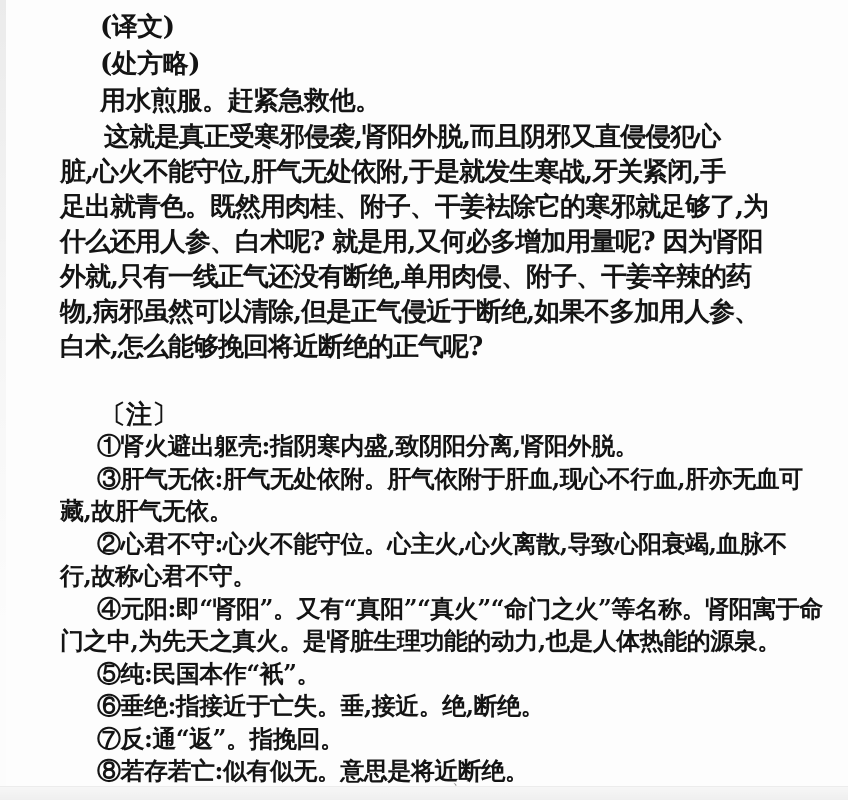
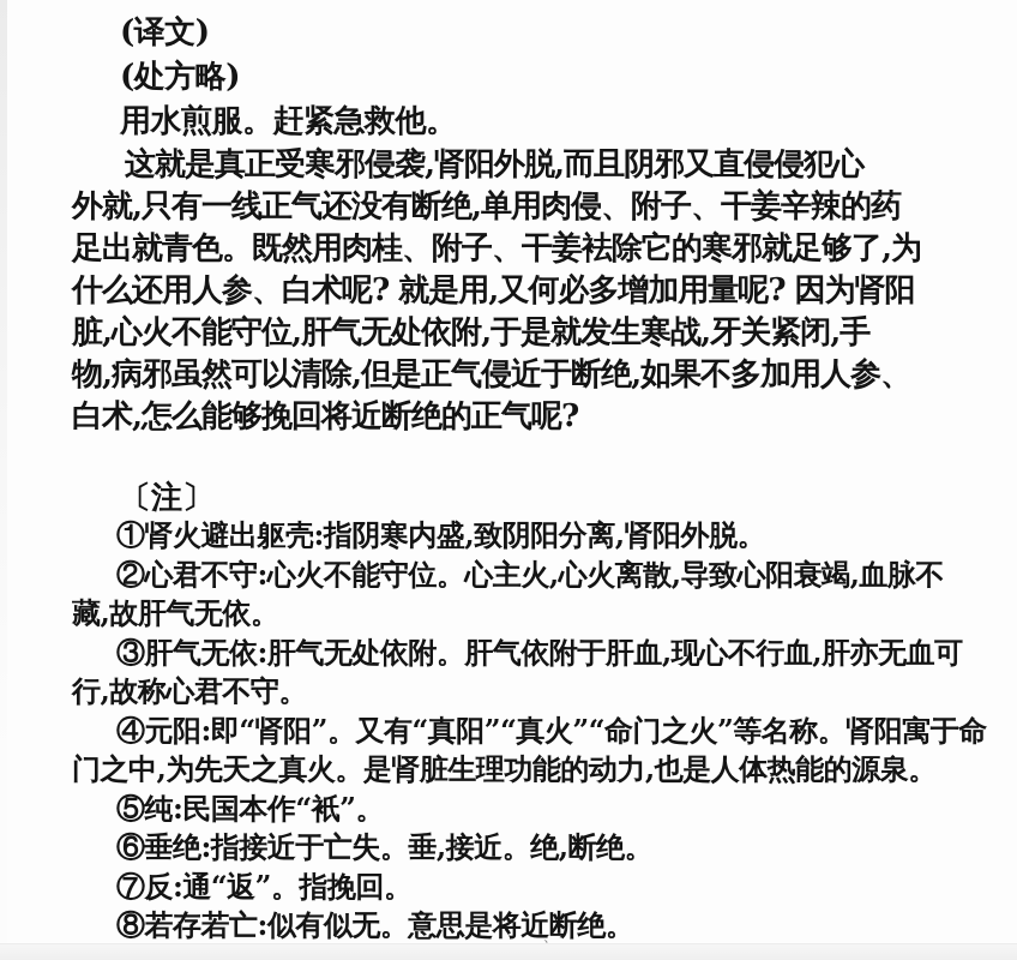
  (译文)
  (处方略)
  用水煎服。赶紧急救他。
  这就是真正受寒邪侵袭,肾阳外脱,而且阴邪又直侵侵犯心
- 脏,心火不能守位,肝气无处依附,于是就发生寒战,牙关紧闭,手
+ 外就,只有一线正气还没有断绝,单用肉侵、附子、干姜辛辣的药
  足出就青色。既然用肉桂、附子、干姜袪除它的寒邪就足够了,为
  什么还用人参、白术呢? 就是用,又何必多增加用量呢? 因为肾阳
- 外就,只有一线正气还没有断绝,单用肉侵、附子、干姜辛辣的药
+ 脏,心火不能守位,肝气无处依附,于是就发生寒战,牙关紧闭,手
  物,病邪虽然可以清除,但是正气侵近于断绝,如果不多加用人参、
  白术,怎么能够挽回将近断绝的正气呢?
  〔注〕
  ①肾火避出躯壳:指阴寒内盛,致阴阳分离,肾阳外脱。
- ③肝气无依:肝气无处依附。肝气依附于肝血,现心不行血,肝亦无血可
+ ②心君不守:心火不能守位。心主火,心火离散,导致心阳衰竭,血脉不
  藏,故肝气无依。
- ②心君不守:心火不能守位。心主火,心火离散,导致心阳衰竭,血脉不
+ ③肝气无依:肝气无处依附。肝气依附于肝血,现心不行血,肝亦无血可
  行,故称心君不守。
  ④元阳:即“肾阳”。又有“真阳”“真火”“命门之火”等名称。肾阳寓于命
  门之中,为先天之真火。是肾脏生理功能的动力,也是人体热能的源泉。
  ⑤纯:民国本作“衹”。
  ⑥垂绝:指接近于亡失。垂,接近。绝,断绝。
  ⑦反:通“返”。指挽回。
  ⑧若存若亡:似有似无。意思是将近断绝。
  、
